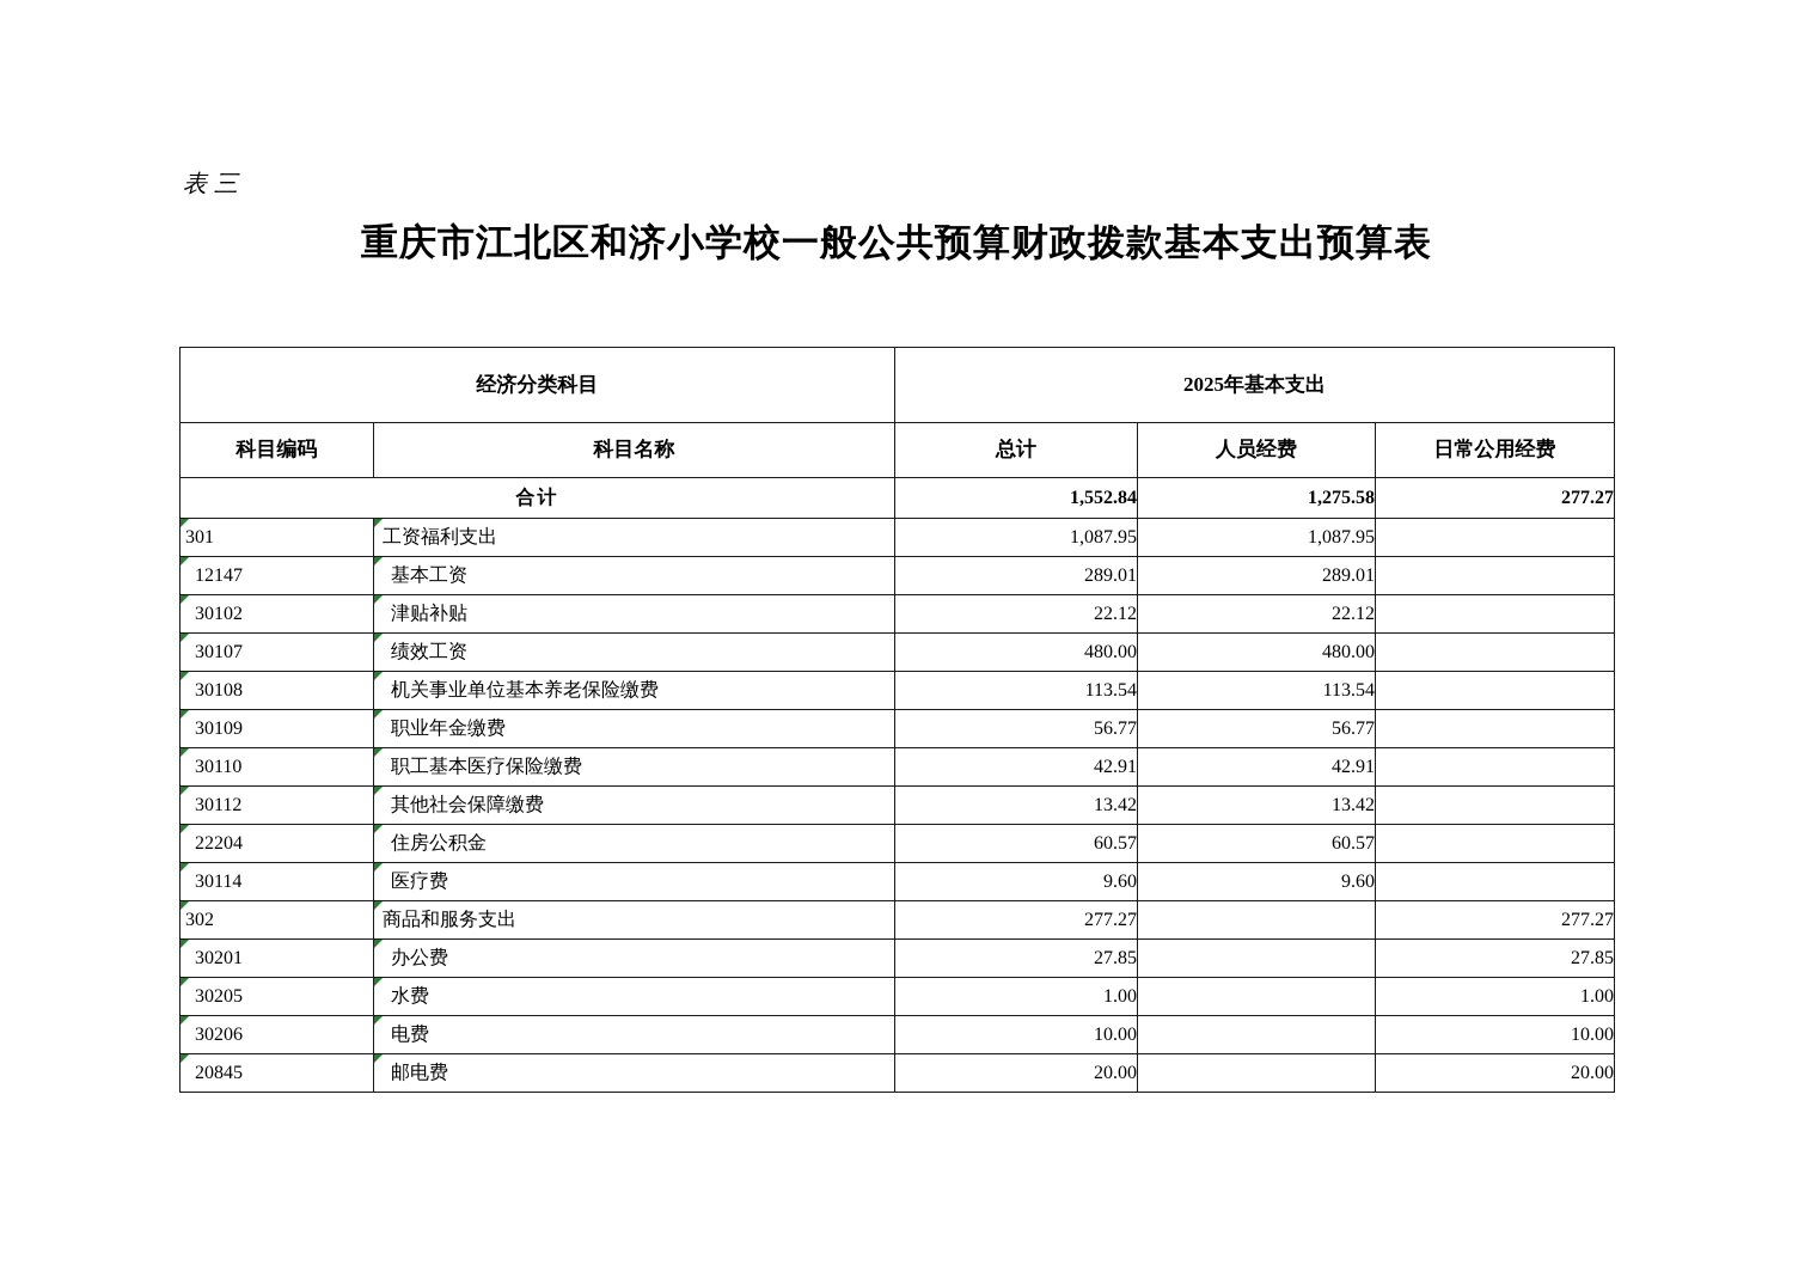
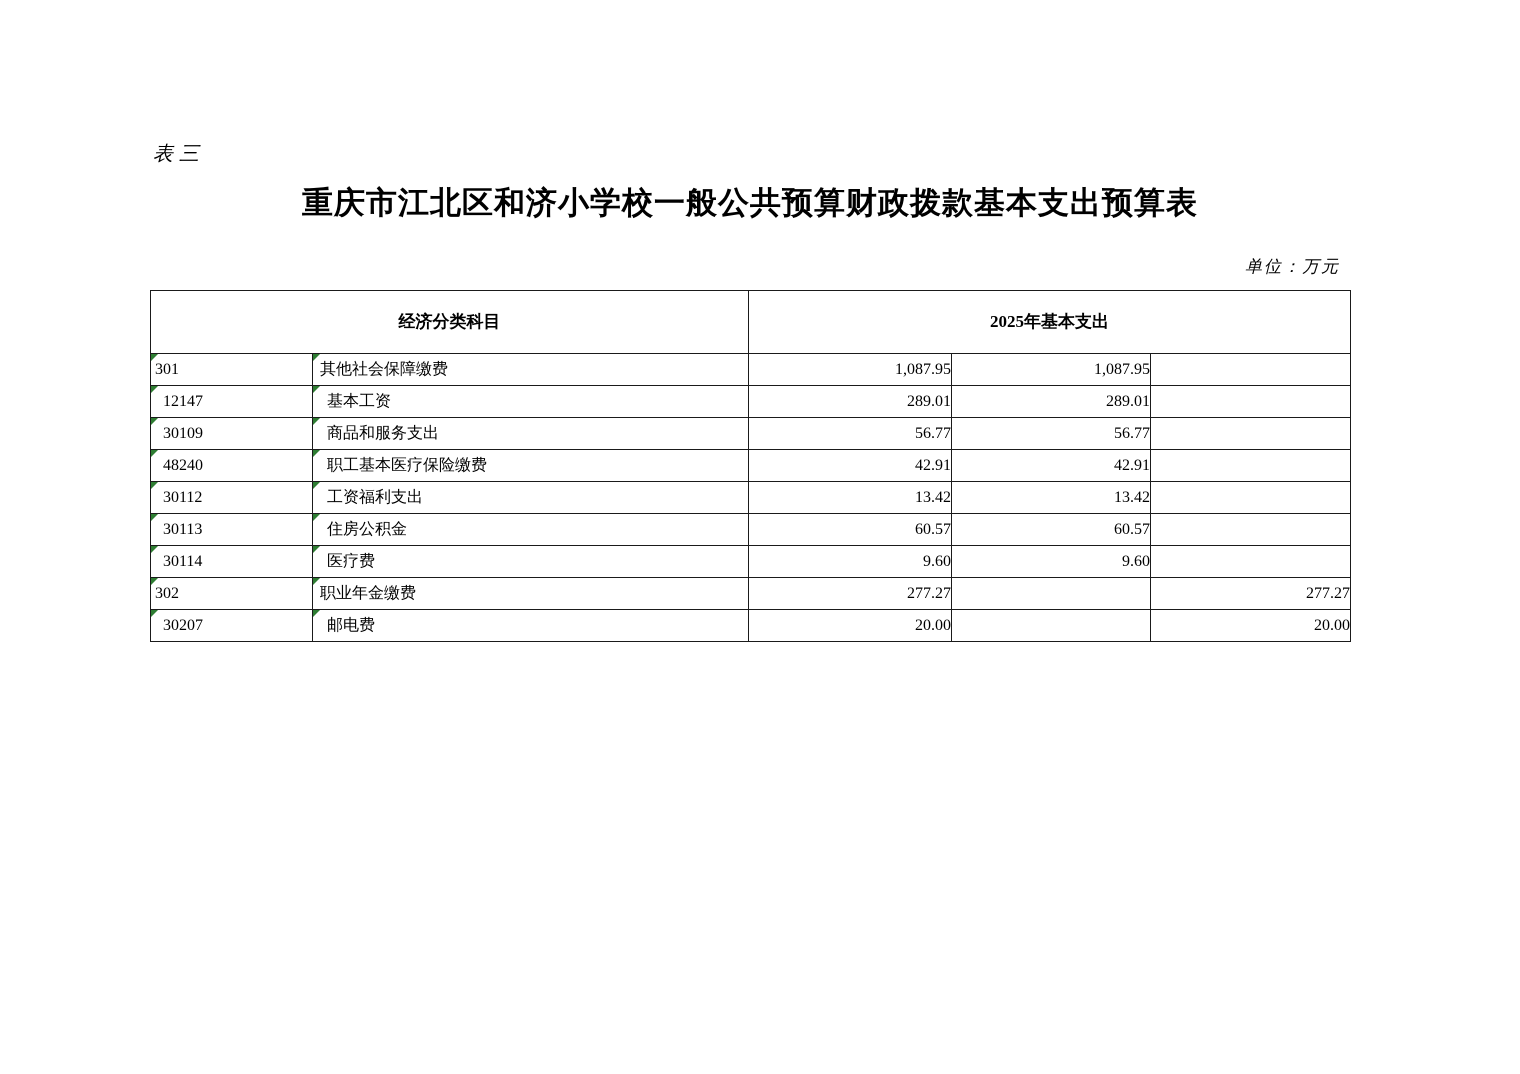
  表三
  重庆市江北区和济小学校一般公共预算财政拨款基本支出预算表
+ 单位：万元
  经济分类科目	2025年基本支出
- 科目编码	科目名称	总计	人员经费	日常公用经费
- 合计	1,552.84	1,275.58	277.27
- 301	工资福利支出	1,087.95	1,087.95
+ 301	其他社会保障缴费	1,087.95	1,087.95
  12147	基本工资	289.01	289.01
- 30102	津贴补贴	22.12	22.12
- 30107	绩效工资	480.00	480.00
- 30108	机关事业单位基本养老保险缴费	113.54	113.54
- 30109	职业年金缴费	56.77	56.77
+ 30109	商品和服务支出	56.77	56.77
- 30110	职工基本医疗保险缴费	42.91	42.91
+ 48240	职工基本医疗保险缴费	42.91	42.91
- 30112	其他社会保障缴费	13.42	13.42
+ 30112	工资福利支出	13.42	13.42
- 22204	住房公积金	60.57	60.57
+ 30113	住房公积金	60.57	60.57
  30114	医疗费	9.60	9.60
- 302	商品和服务支出	277.27		277.27
+ 302	职业年金缴费	277.27		277.27
- 30201	办公费	27.85		27.85
- 30205	水费	1.00		1.00
- 30206	电费	10.00		10.00
- 20845	邮电费	20.00		20.00
+ 30207	邮电费	20.00		20.00
